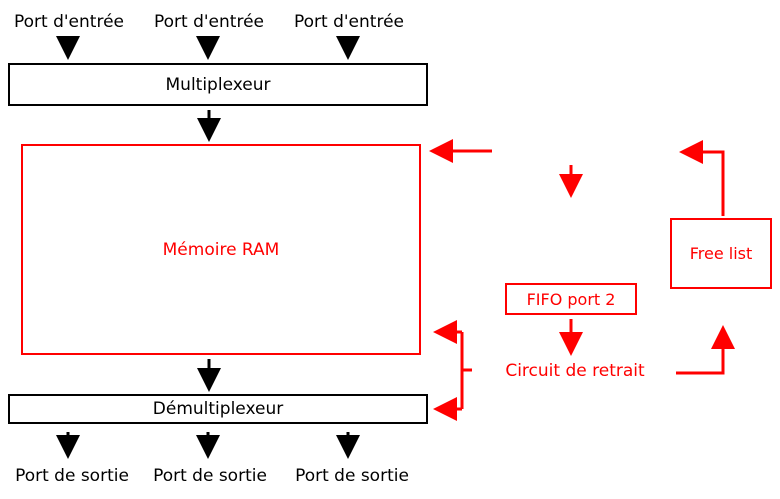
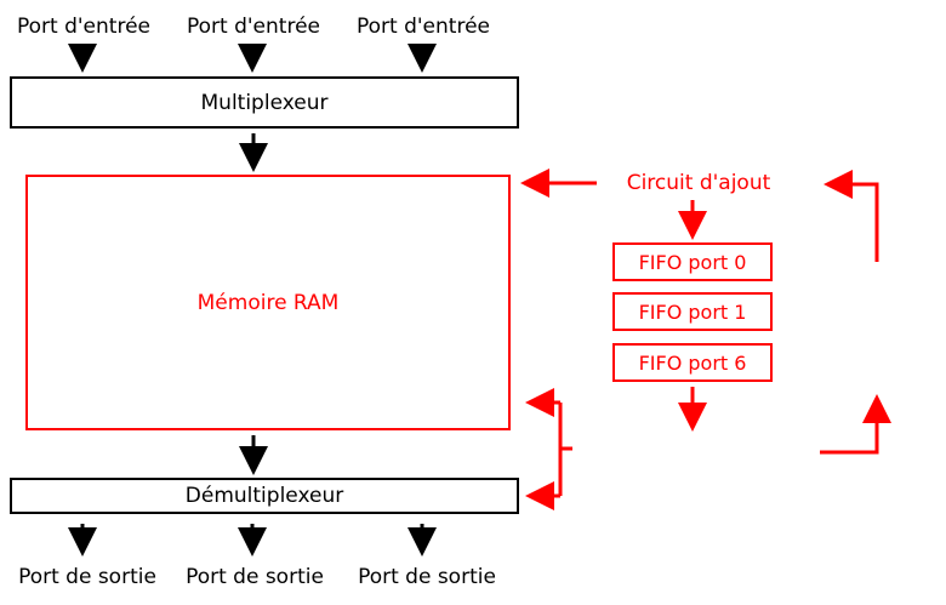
  Port d'entrée
  Port d'entrée
  Port d'entrée
  Multiplexeur
  Mémoire RAM
  Démultiplexeur
  Port de sortie
  Port de sortie
  Port de sortie
+ Circuit d'ajout
+ FIFO port 0
+ FIFO port 1
- FIFO port 2
+ FIFO port 6
- Free list
- Circuit de retrait
